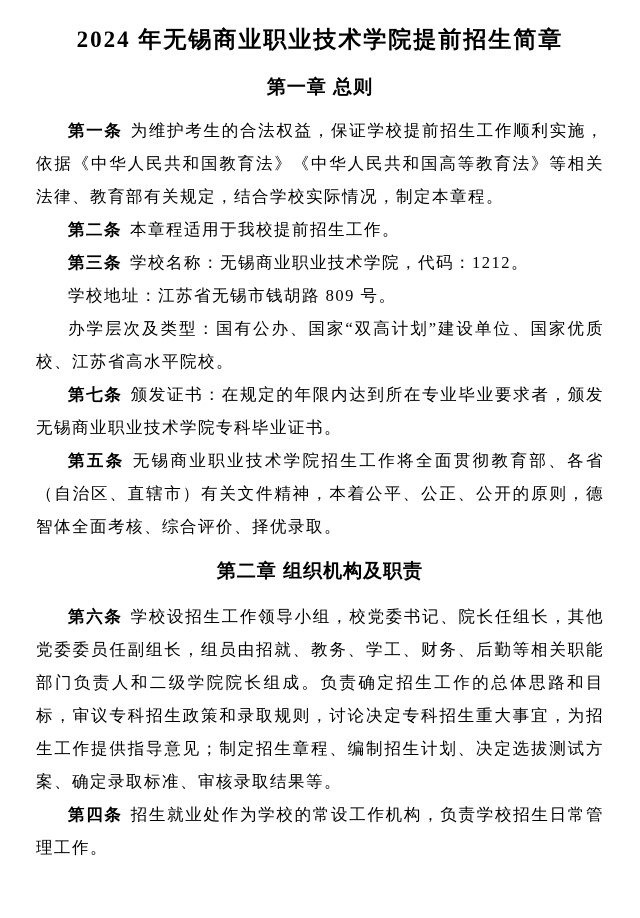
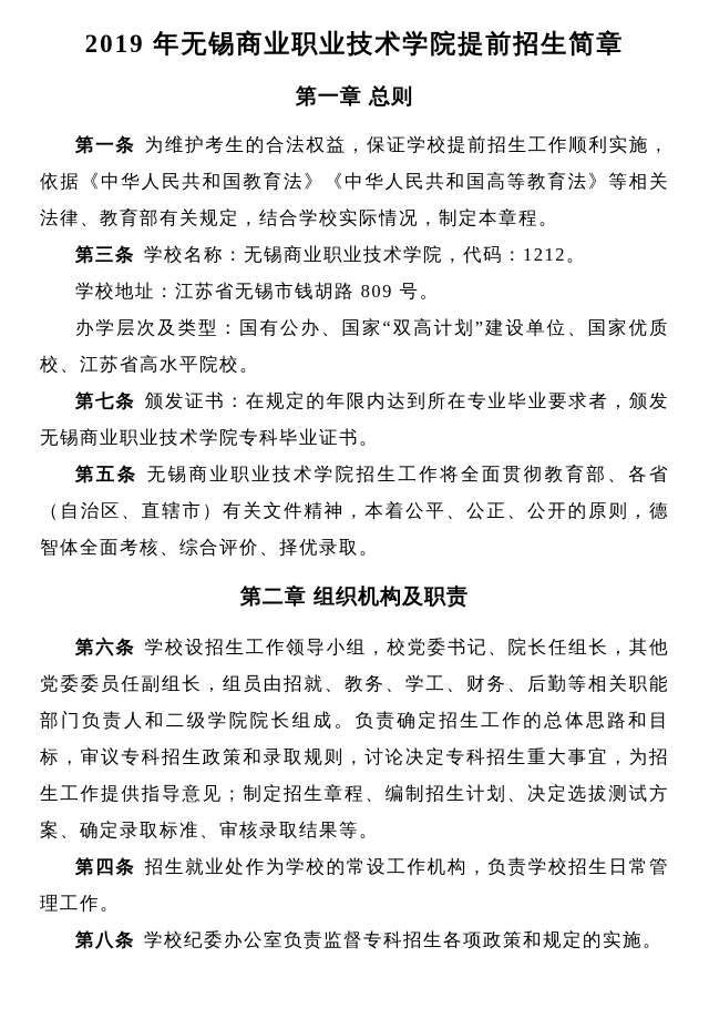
- 2024 年无锡商业职业技术学院提前招生简章
+ 2019 年无锡商业职业技术学院提前招生简章
  第一章 总则
  第一条 为维护考生的合法权益，保证学校提前招生工作顺利实施，依据《中华人民共和国教育法》《中华人民共和国高等教育法》等相关法律、教育部有关规定，结合学校实际情况，制定本章程。
- 第二条 本章程适用于我校提前招生工作。
  第三条 学校名称：无锡商业职业技术学院，代码：1212。
  学校地址：江苏省无锡市钱胡路 809 号。
  办学层次及类型：国有公办、国家“双高计划”建设单位、国家优质校、江苏省高水平院校。
  第七条 颁发证书：在规定的年限内达到所在专业毕业要求者，颁发无锡商业职业技术学院专科毕业证书。
  第五条 无锡商业职业技术学院招生工作将全面贯彻教育部、各省（自治区、直辖市）有关文件精神，本着公平、公正、公开的原则，德智体全面考核、综合评价、择优录取。
  第二章 组织机构及职责
  第六条 学校设招生工作领导小组，校党委书记、院长任组长，其他党委委员任副组长，组员由招就、教务、学工、财务、后勤等相关职能部门负责人和二级学院院长组成。负责确定招生工作的总体思路和目标，审议专科招生政策和录取规则，讨论决定专科招生重大事宜，为招生工作提供指导意见；制定招生章程、编制招生计划、决定选拔测试方案、确定录取标准、审核录取结果等。
  第四条 招生就业处作为学校的常设工作机构，负责学校招生日常管理工作。
+ 第八条 学校纪委办公室负责监督专科招生各项政策和规定的实施。
